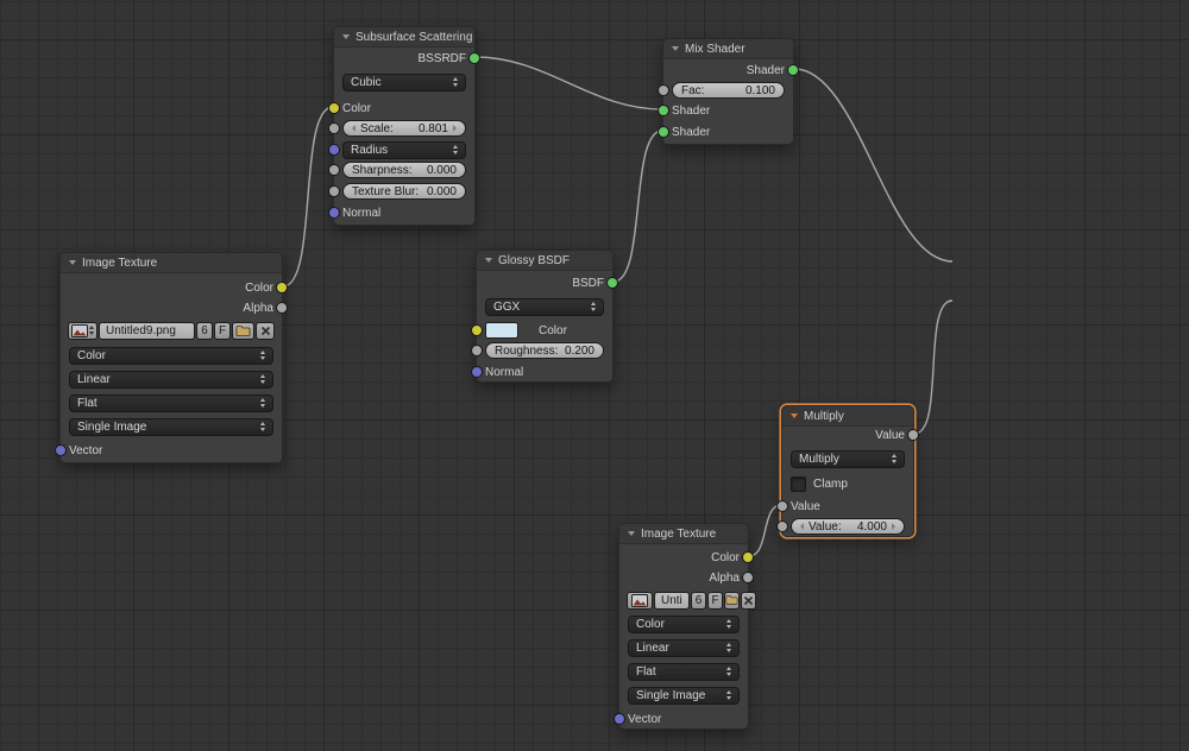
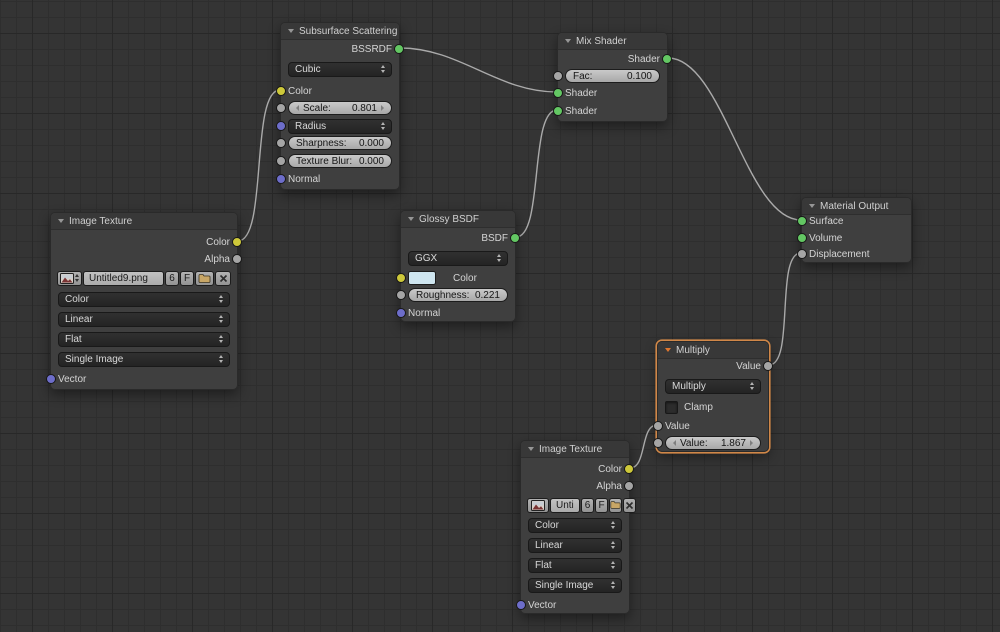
  Image Texture
  Color
  Alpha
  Untitled9.png
  6
  F
  Color
  Linear
  Flat
  Single Image
  Vector
  Subsurface Scattering
  BSSRDF
  Cubic
  Color
  Scale:
  0.801
  Radius
  Sharpness:
  0.000
  Texture Blur:
  0.000
  Normal
  Mix Shader
  Shader
  Fac:
  0.100
  Shader
  Shader
  Glossy BSDF
  BSDF
  GGX
  Color
  Roughness:
- 0.200
+ 0.221
  Normal
+ Material Output
+ Surface
+ Volume
+ Displacement
  Multiply
  Value
  Multiply
  Clamp
  Value
  Value:
- 4.000
+ 1.867
  Image Texture
  Color
  Alpha
  Unti
  6
  F
  Color
  Linear
  Flat
  Single Image
  Vector
